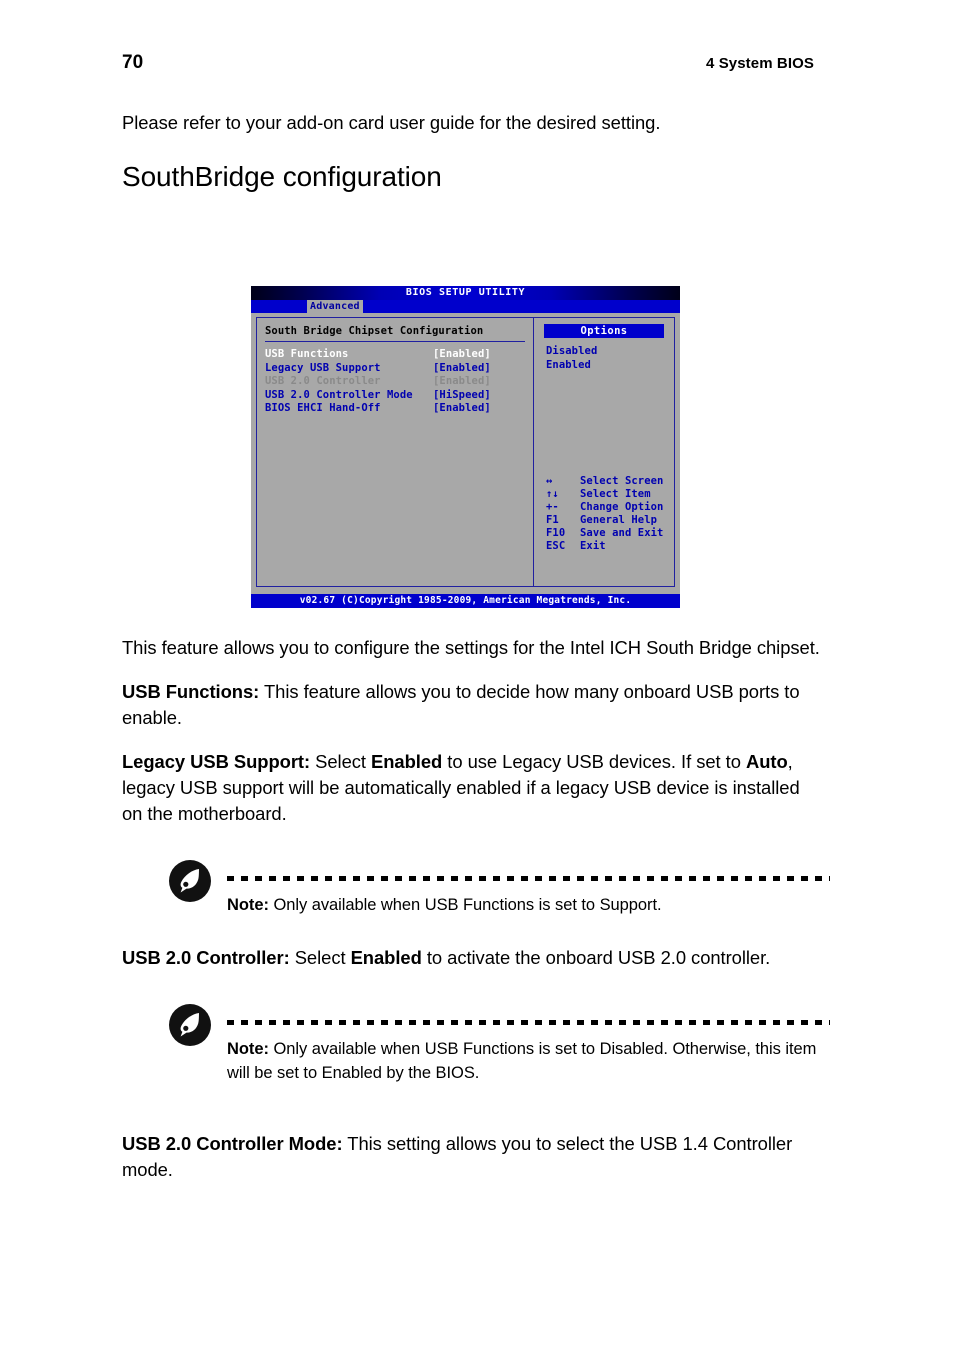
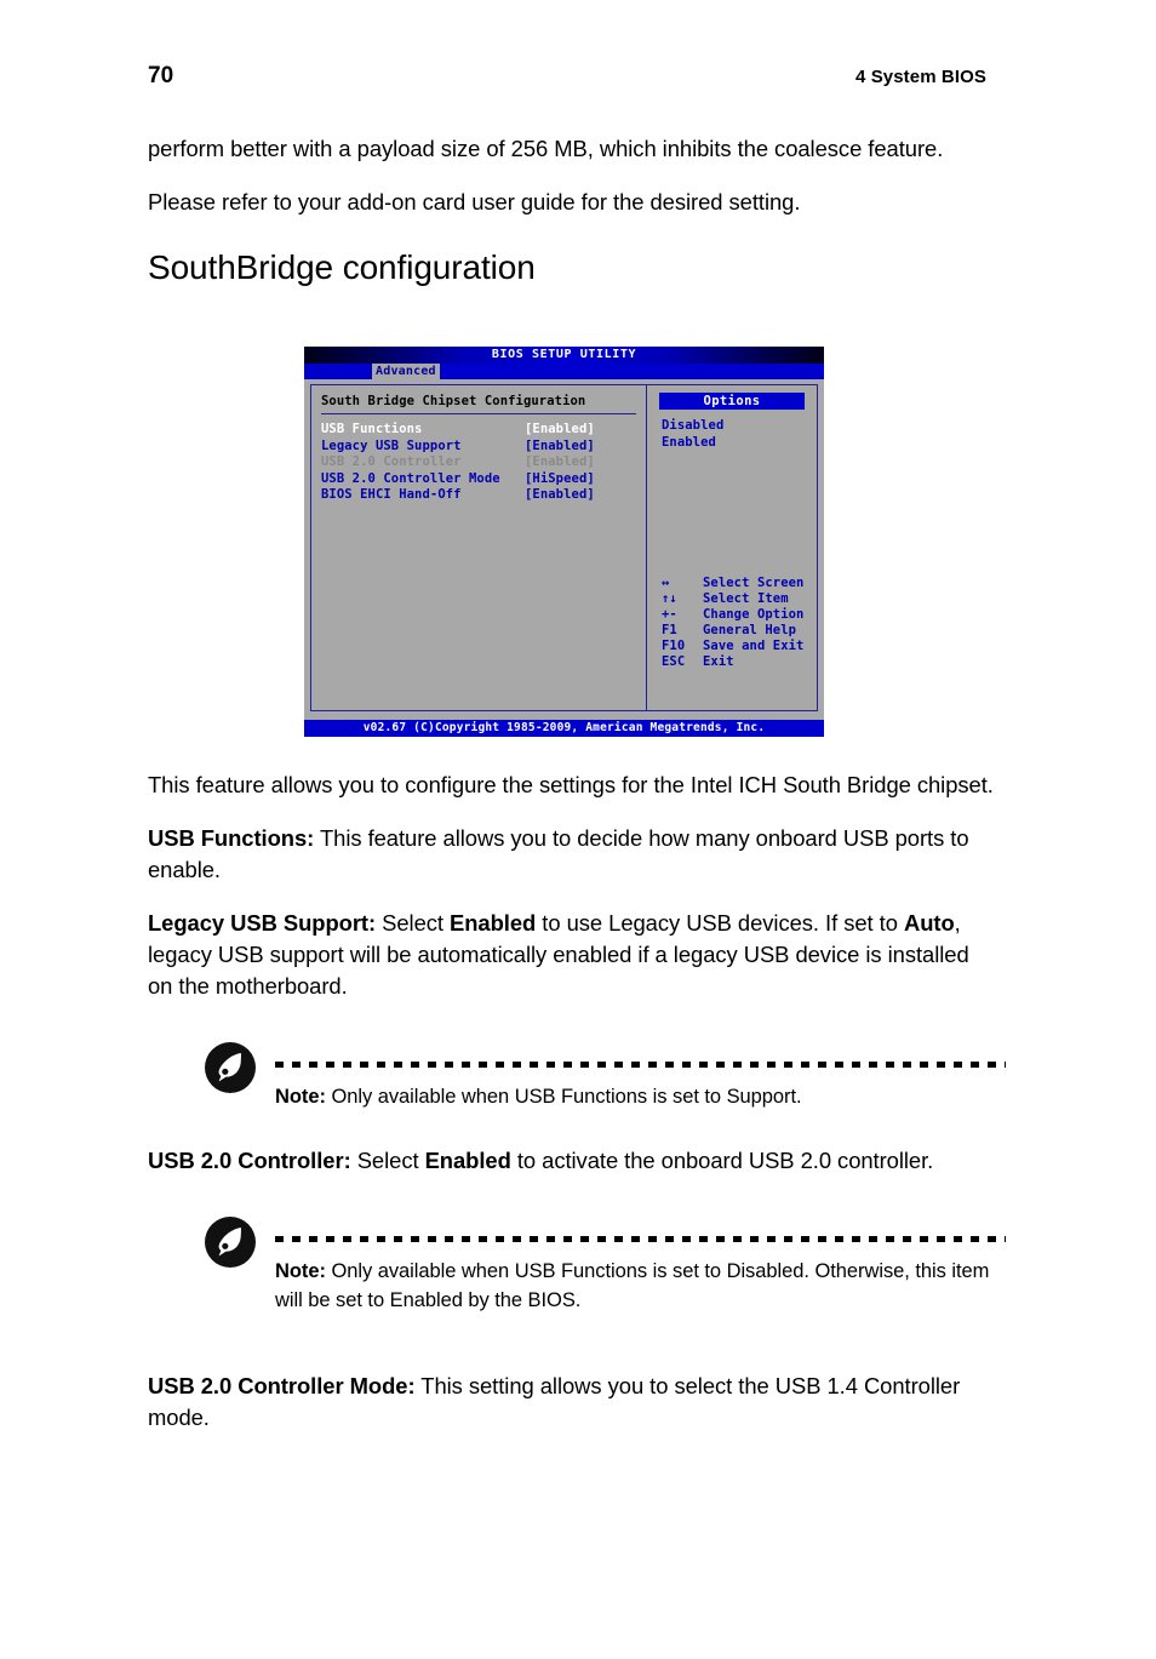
  70
  4 System BIOS
+ perform better with a payload size of 256 MB, which inhibits the coalesce feature.
  Please refer to your add-on card user guide for the desired setting.
  SouthBridge configuration
  BIOS SETUP UTILITY
  Advanced
  South Bridge Chipset Configuration
  USB Functions
  [Enabled]
  Legacy USB Support
  [Enabled]
  USB 2.0 Controller
  [Enabled]
  USB 2.0 Controller Mode
  [HiSpeed]
  BIOS EHCI Hand-Off
  [Enabled]
  Options
  Disabled
  Enabled
  ↔
  Select Screen
  ↑↓
  Select Item
  +-
  Change Option
  F1
  General Help
  F10
  Save and Exit
  ESC
  Exit
  v02.67 (C)Copyright 1985-2009, American Megatrends, Inc.
  This feature allows you to configure the settings for the Intel ICH South Bridge chipset.
  USB Functions: This feature allows you to decide how many onboard USB ports to enable.
  Legacy USB Support: Select Enabled to use Legacy USB devices. If set to Auto, legacy USB support will be automatically enabled if a legacy USB device is installed on the motherboard.
  Note: Only available when USB Functions is set to Support.
  USB 2.0 Controller: Select Enabled to activate the onboard USB 2.0 controller.
  Note: Only available when USB Functions is set to Disabled. Otherwise, this item will be set to Enabled by the BIOS.
  USB 2.0 Controller Mode: This setting allows you to select the USB 1.4 Controller mode.
